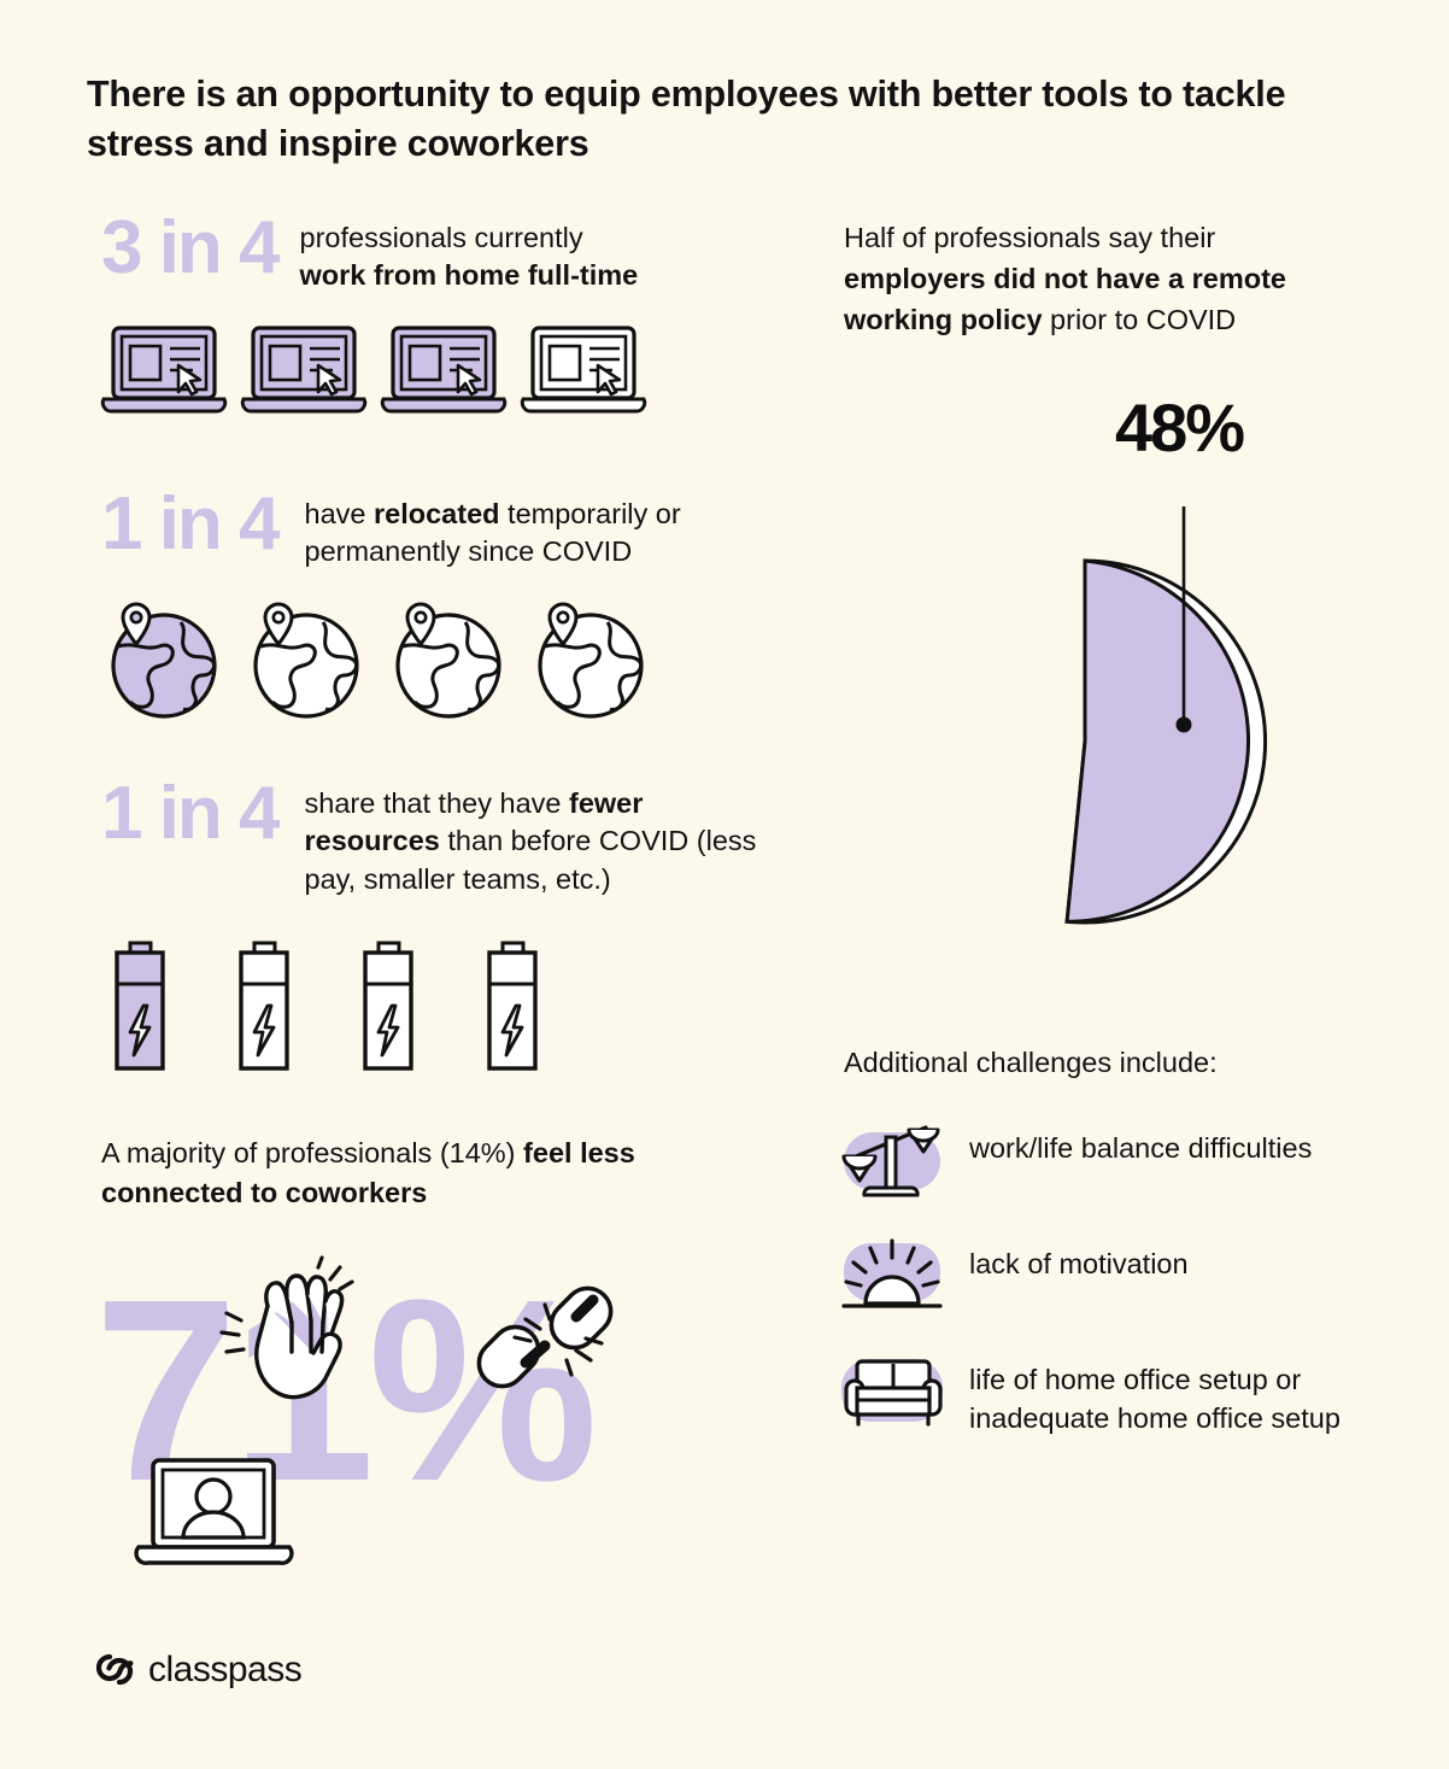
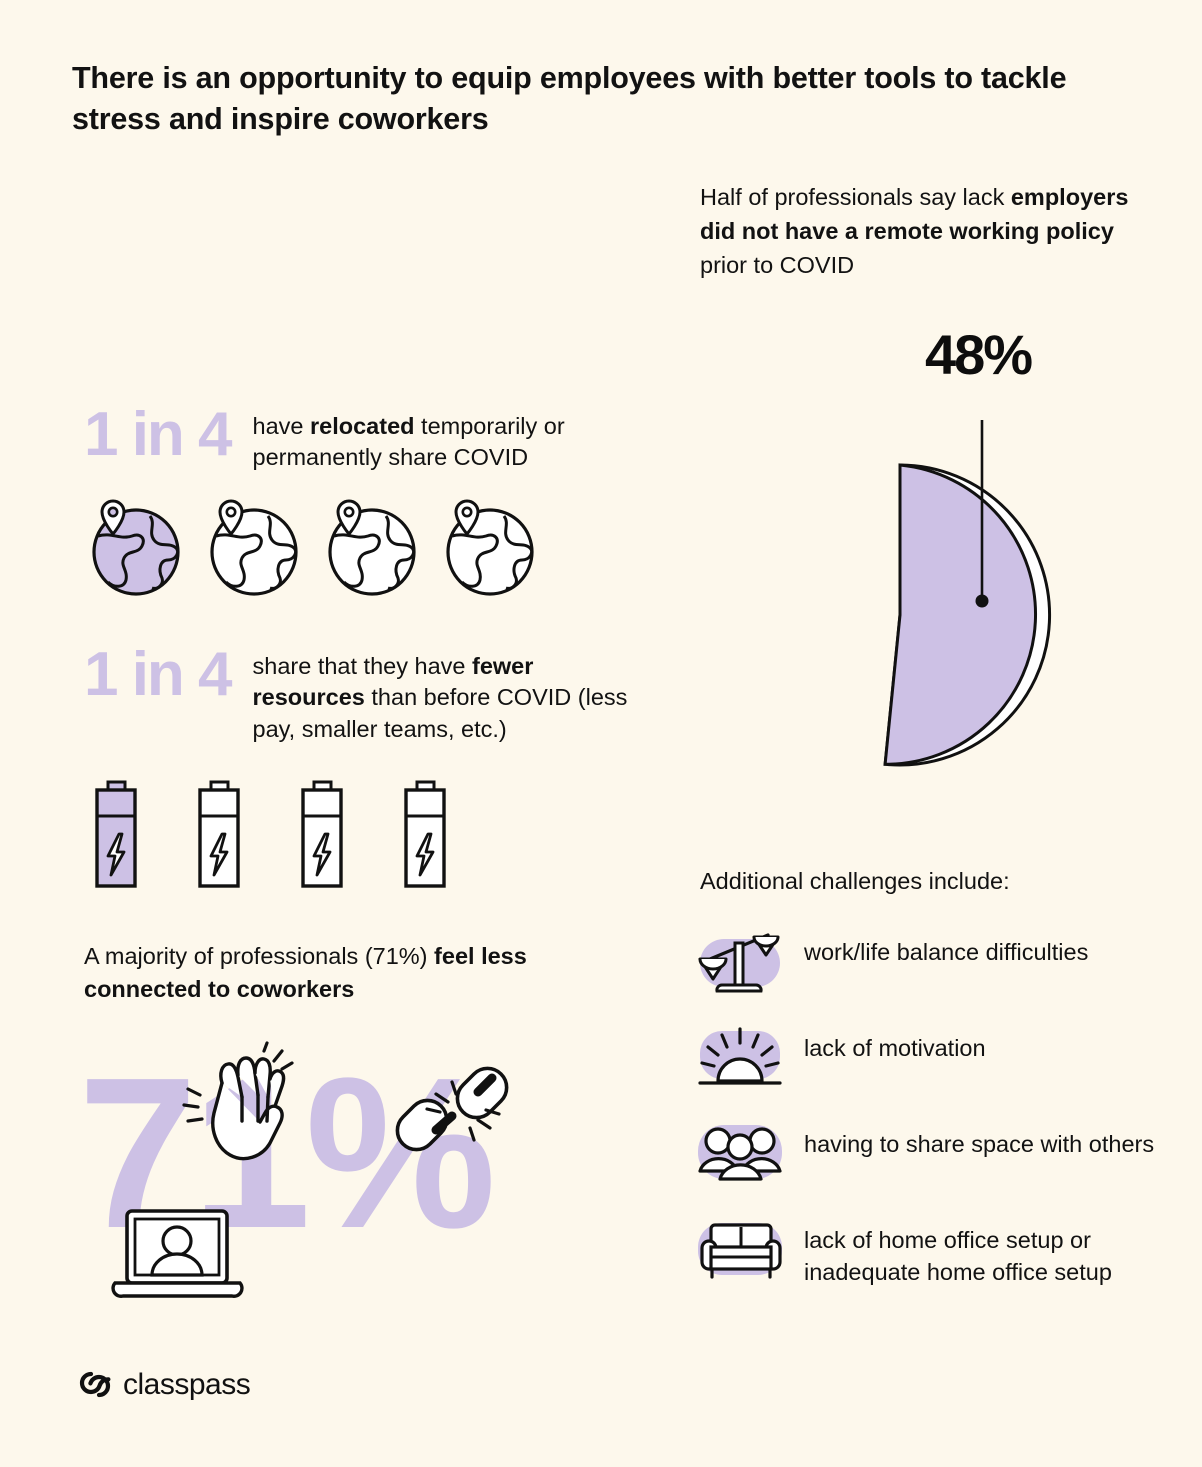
  There is an opportunity to equip employees with better tools to tackle stress and inspire coworkers
- 3 in 4
- professionals currently
- work from home full-time
  1 in 4
- have relocated temporarily or permanently since COVID
+ have relocated temporarily or permanently share COVID
  1 in 4
  share that they have fewer resources than before COVID (less pay, smaller teams, etc.)
- A majority of professionals (14%) feel less connected to coworkers
+ A majority of professionals (71%) feel less connected to coworkers
  classpass
- Half of professionals say their employers did not have a remote working policy prior to COVID
+ Half of professionals say lack employers did not have a remote working policy prior to COVID
  48%
  Additional challenges include:
  work/life balance difficulties
  lack of motivation
+ having to share space with others
- life of home office setup or inadequate home office setup
+ lack of home office setup or inadequate home office setup
